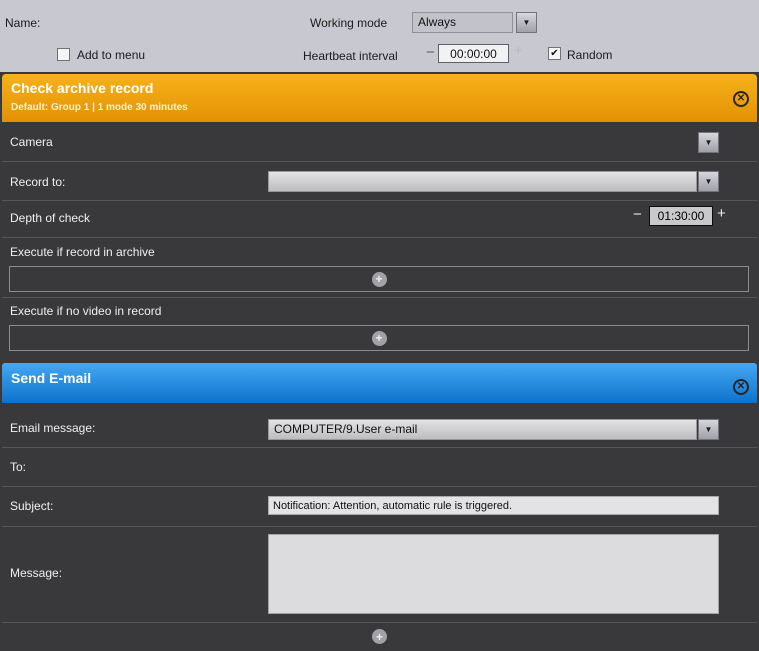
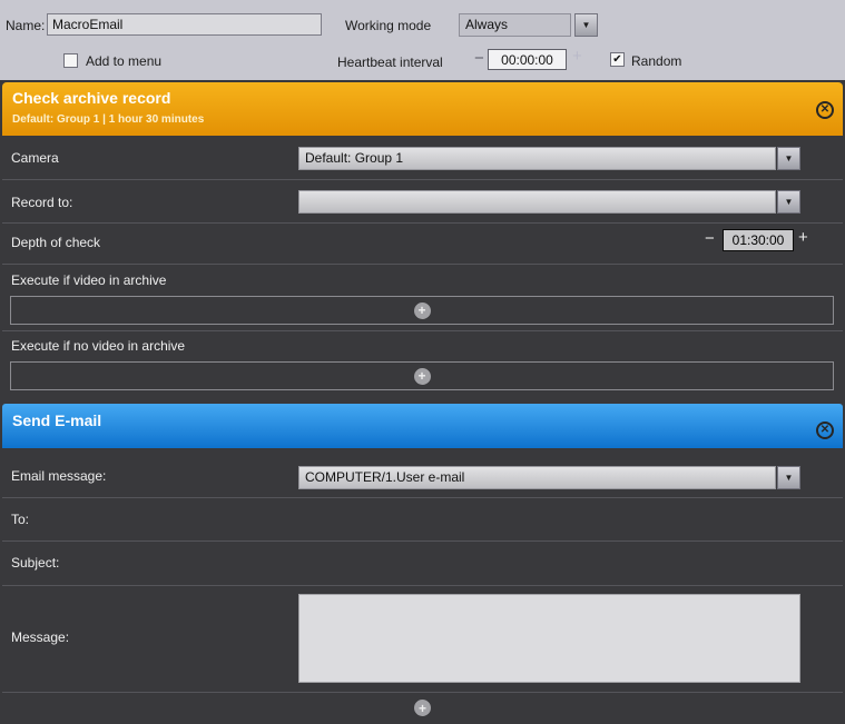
  Name:
+ MacroEmail
  Working mode
  Always
  ▼
  Add to menu
  Heartbeat interval
  −
  00:00:00
  ✔
  Random
  Check archive record
- Default: Group 1 | 1 mode 30 minutes
+ Default: Group 1 | 1 hour 30 minutes
  ✕
  Camera
+ Default: Group 1
  ▼
  Record to:
  ▼
  Depth of check
  −
  01:30:00
  +
- Execute if record in archive
+ Execute if video in archive
  +
- Execute if no video in record
+ Execute if no video in archive
  +
  Send E-mail
  ✕
  Email message:
- COMPUTER/9.User e-mail
+ COMPUTER/1.User e-mail
  ▼
  To:
  Subject:
- Notification: Attention, automatic rule is triggered.
  Message:
  +
